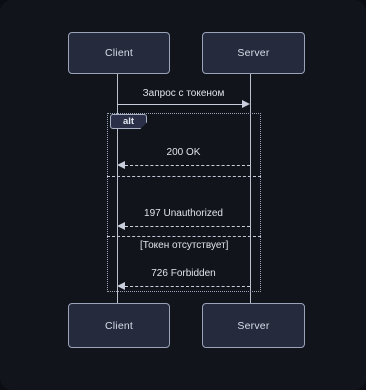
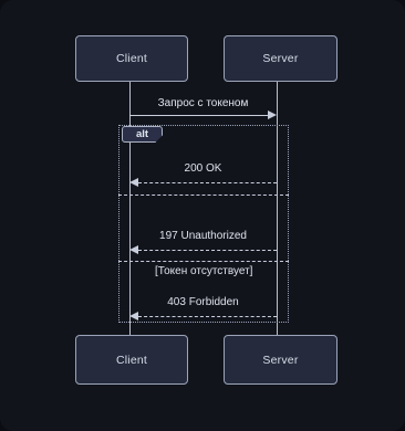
  Client
  Server
  Запрос с токеном
  alt
  200 OK
  197 Unauthorized
  [Токен отсутствует]
- 726 Forbidden
+ 403 Forbidden
  Client
  Server
